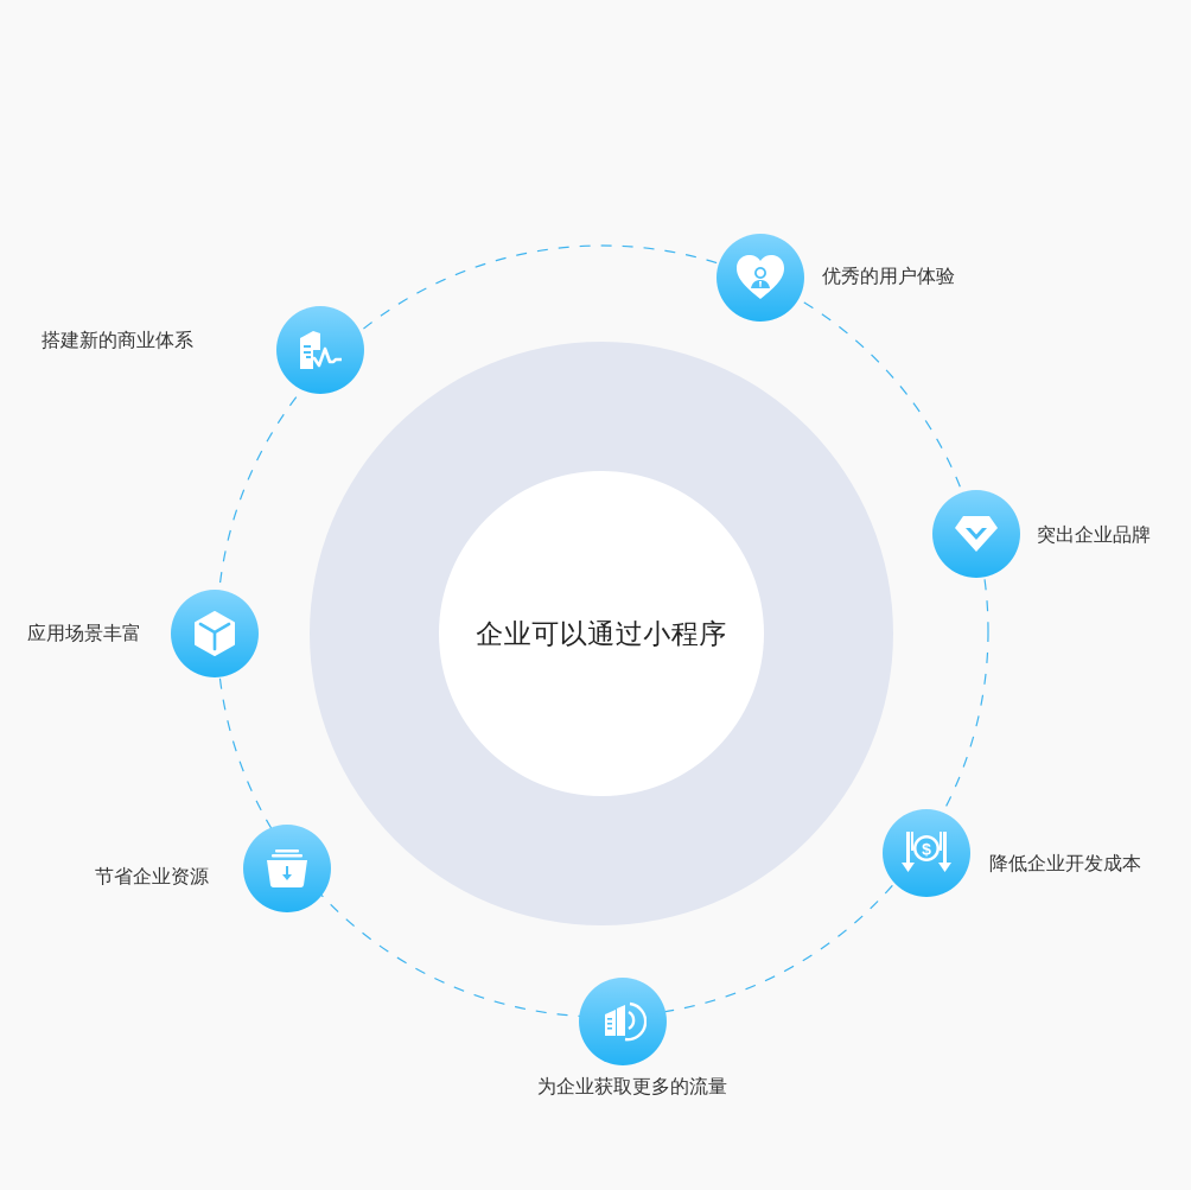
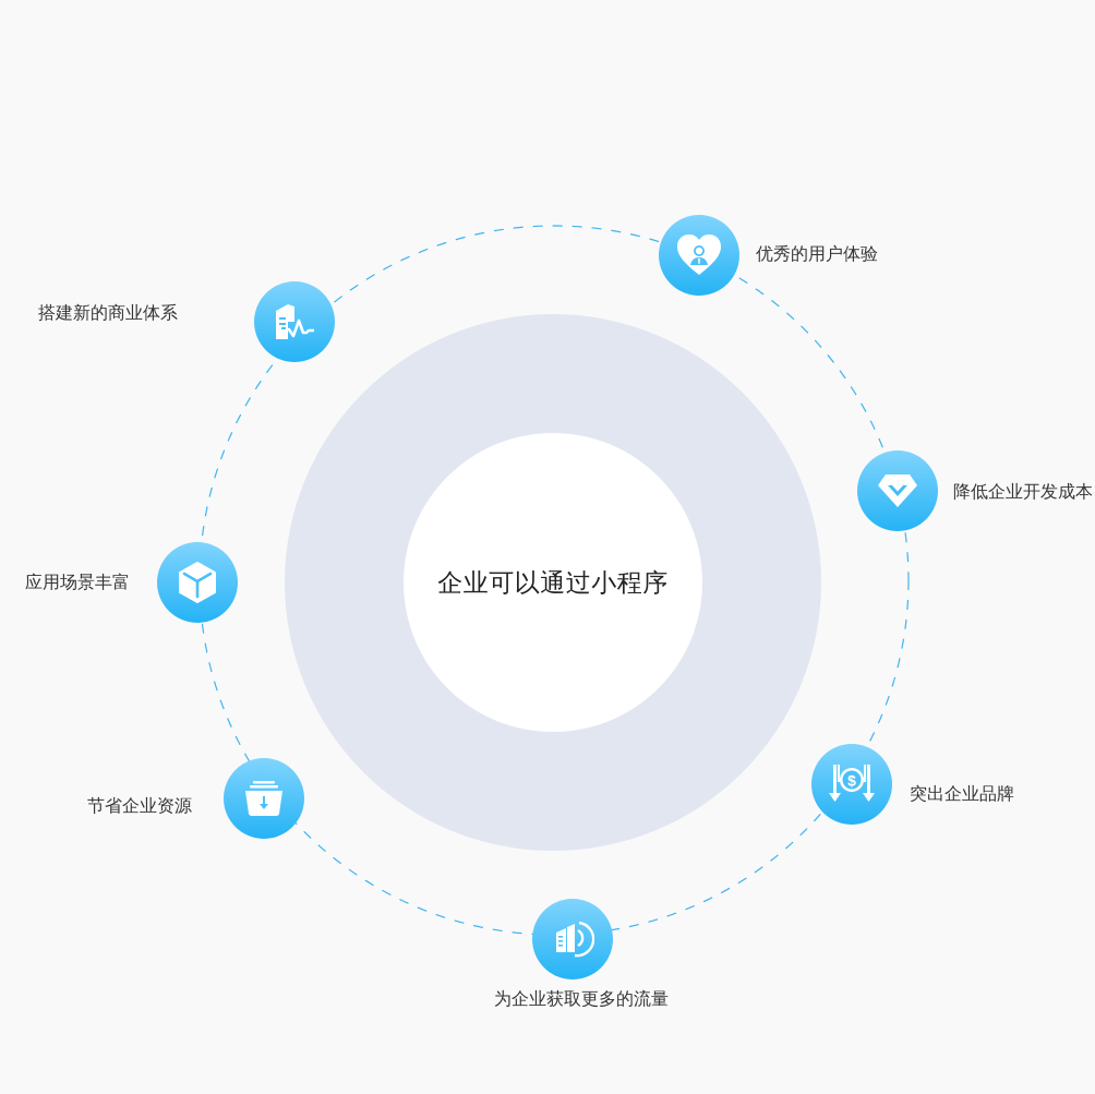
  企业可以通过小程序
  优秀的用户体验
- 突出企业品牌
+ 降低企业开发成本
  $
- 降低企业开发成本
+ 突出企业品牌
  为企业获取更多的流量
  节省企业资源
  应用场景丰富
  搭建新的商业体系
